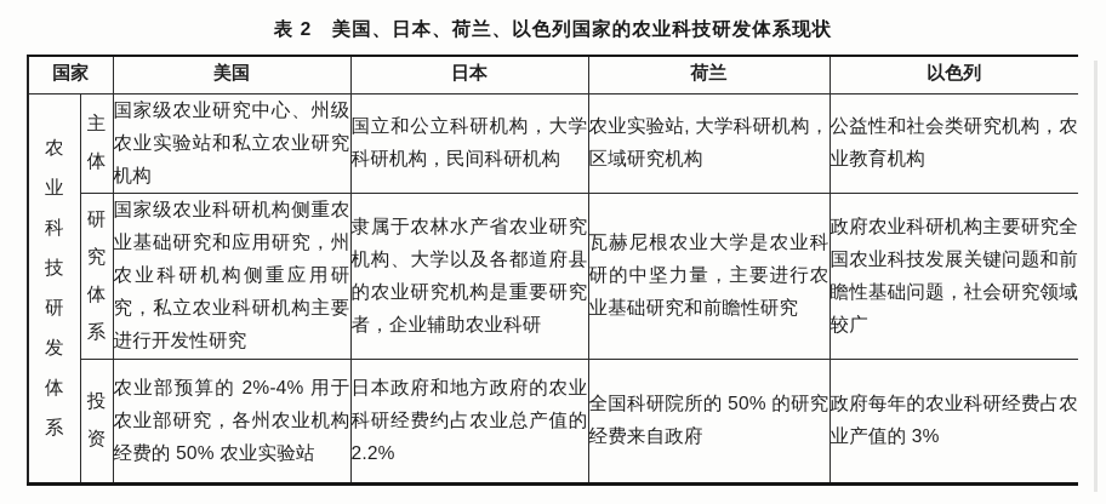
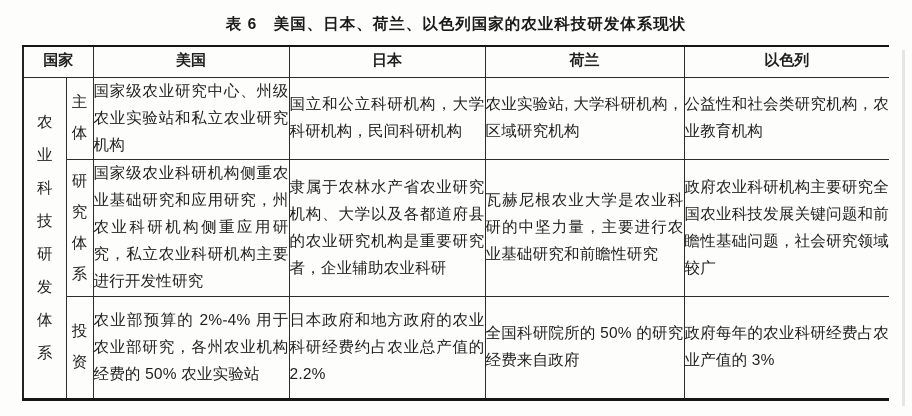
- 表 2 美国、日本、荷兰、以色列国家的农业科技研发体系现状
+ 表 6 美国、日本、荷兰、以色列国家的农业科技研发体系现状
  国家	美国	日本	荷兰	以色列
  农业科技研发体系	主体	国家级农业研究中心、州级农业实验站和私立农业研究机构	国立和公立科研机构，大学科研机构，民间科研机构	农业实验站, 大学科研机构，区域研究机构	公益性和社会类研究机构，农业教育机构
  研究体系	国家级农业科研机构侧重农业基础研究和应用研究，州农业科研机构侧重应用研究，私立农业科研机构主要进行开发性研究	隶属于农林水产省农业研究机构、大学以及各都道府县的农业研究机构是重要研究者，企业辅助农业科研	瓦赫尼根农业大学是农业科研的中坚力量，主要进行农业基础研究和前瞻性研究	政府农业科研机构主要研究全国农业科技发展关键问题和前瞻性基础问题，社会研究领域较广
  投资	农业部预算的 2%-4% 用于农业部研究，各州农业机构经费的 50% 农业实验站	日本政府和地方政府的农业科研经费约占农业总产值的2.2%	全国科研院所的 50% 的研究经费来自政府	政府每年的农业科研经费占农业产值的 3%
